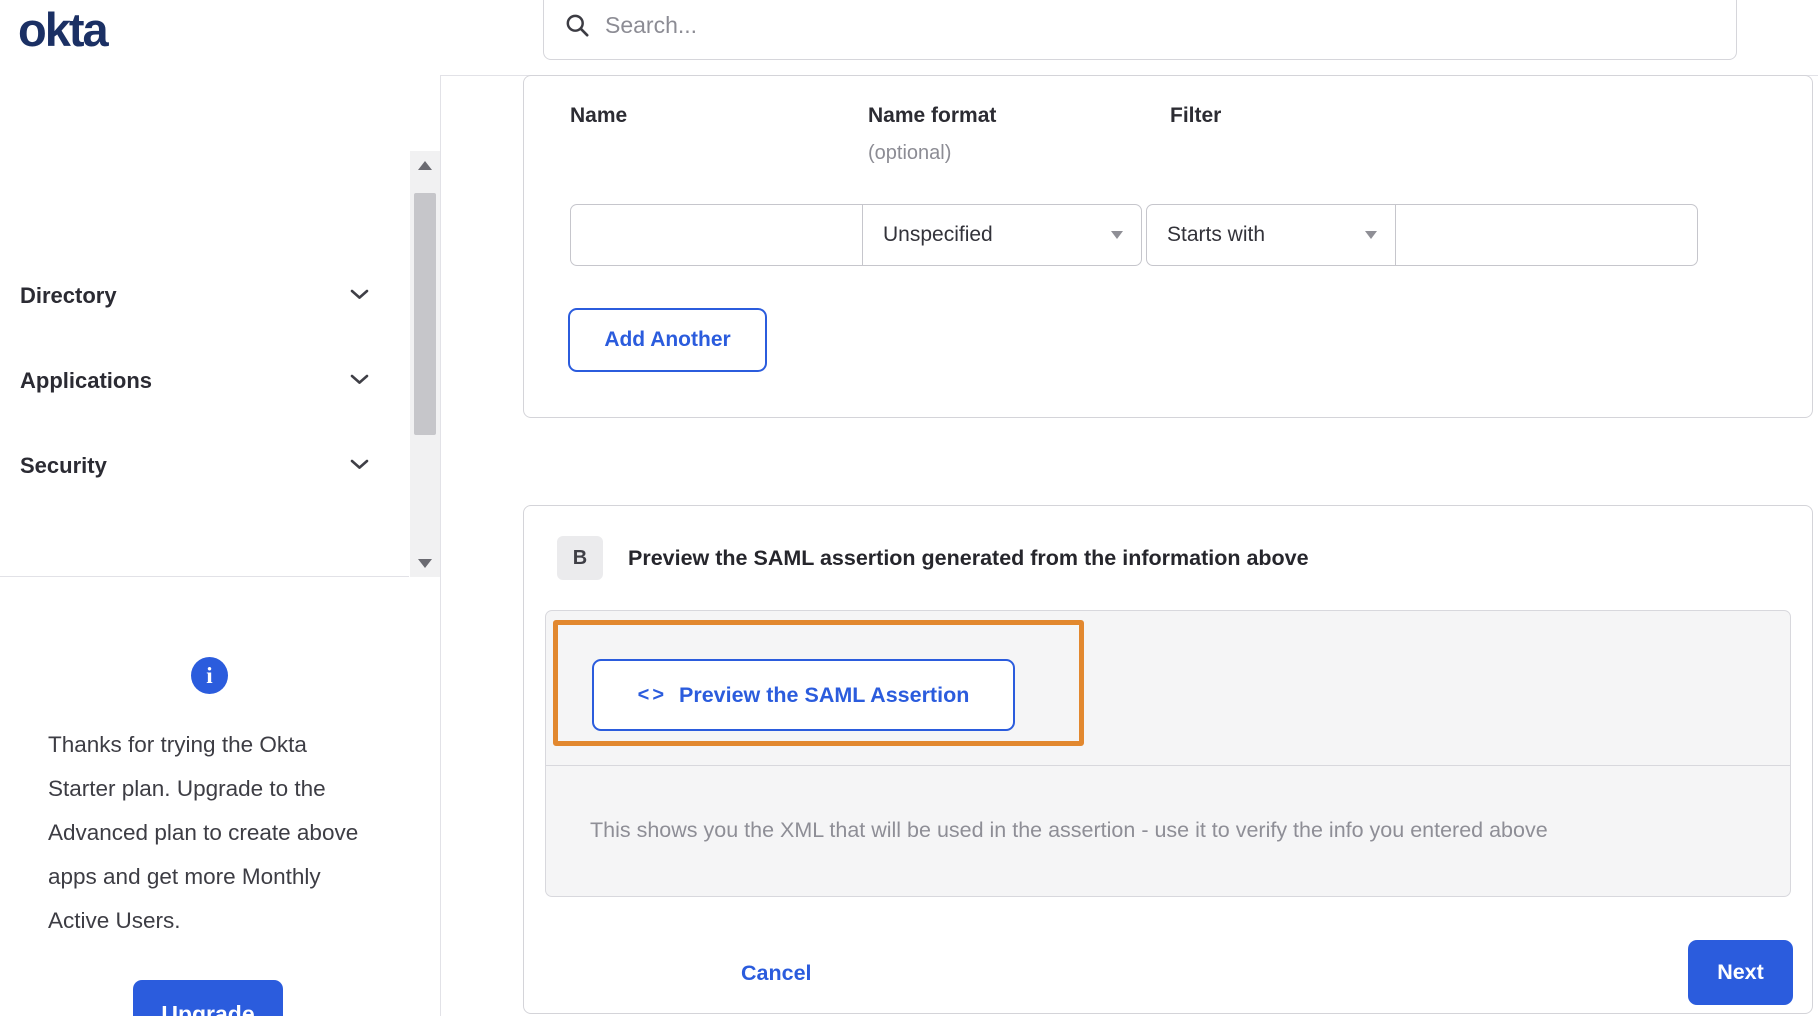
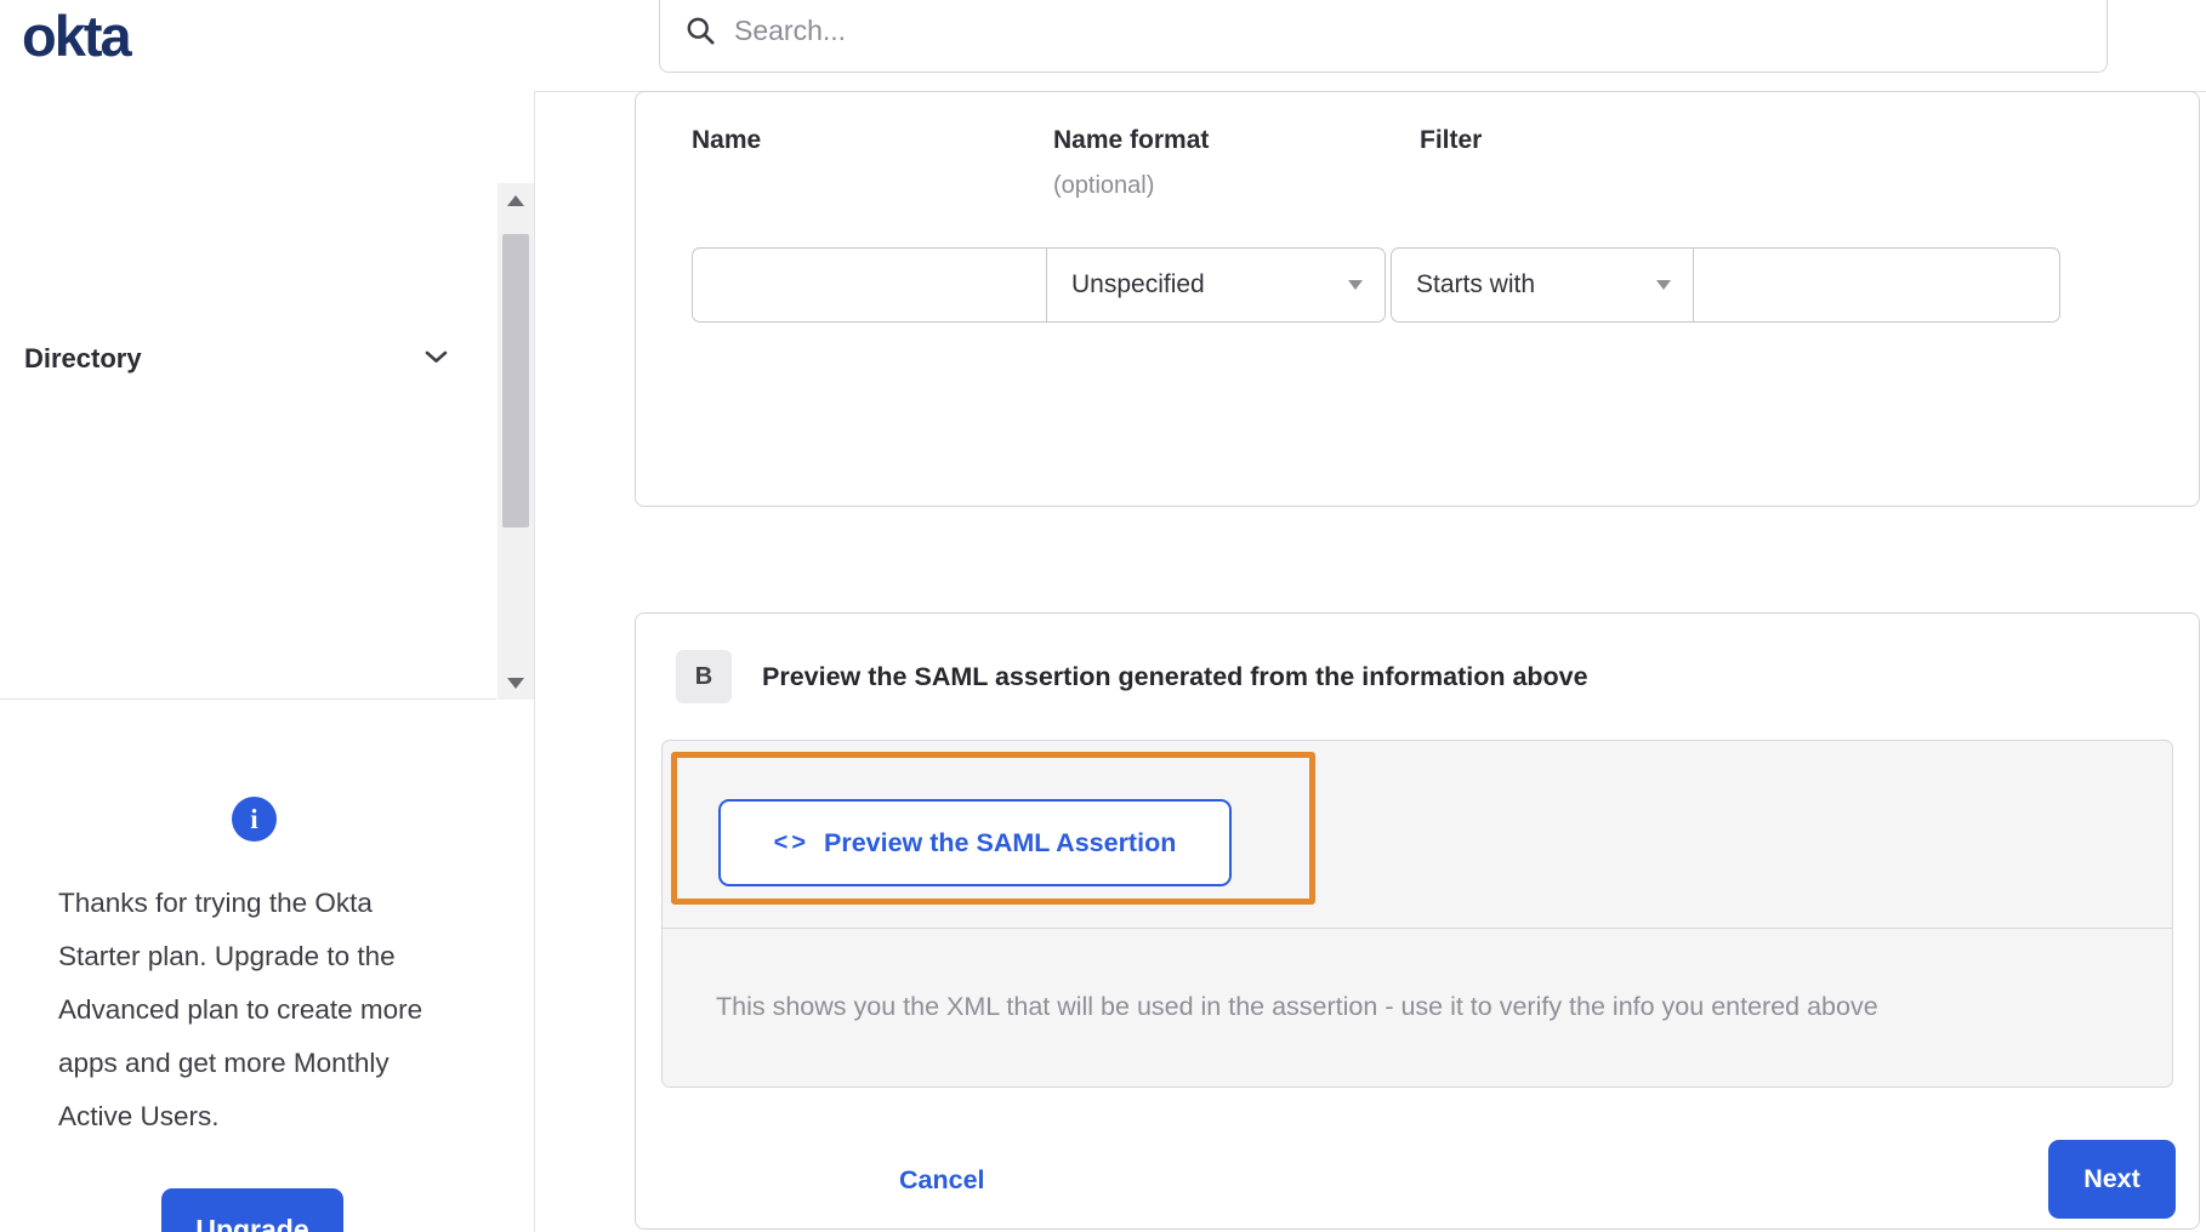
  okta
  Search...
  Directory
- Applications
- Security
  i
- Thanks for trying the Okta Starter plan. Upgrade to the Advanced plan to create above apps and get more Monthly Active Users.
+ Thanks for trying the Okta Starter plan. Upgrade to the Advanced plan to create more apps and get more Monthly Active Users.
  Upgrade
  Name
  Name format
  (optional)
  Filter
  Unspecified
  Starts with
- Add Another
  B
  Preview the SAML assertion generated from the information above
  <>
  Preview the SAML Assertion
  This shows you the XML that will be used in the assertion - use it to verify the info you entered above
  Cancel
  Next
